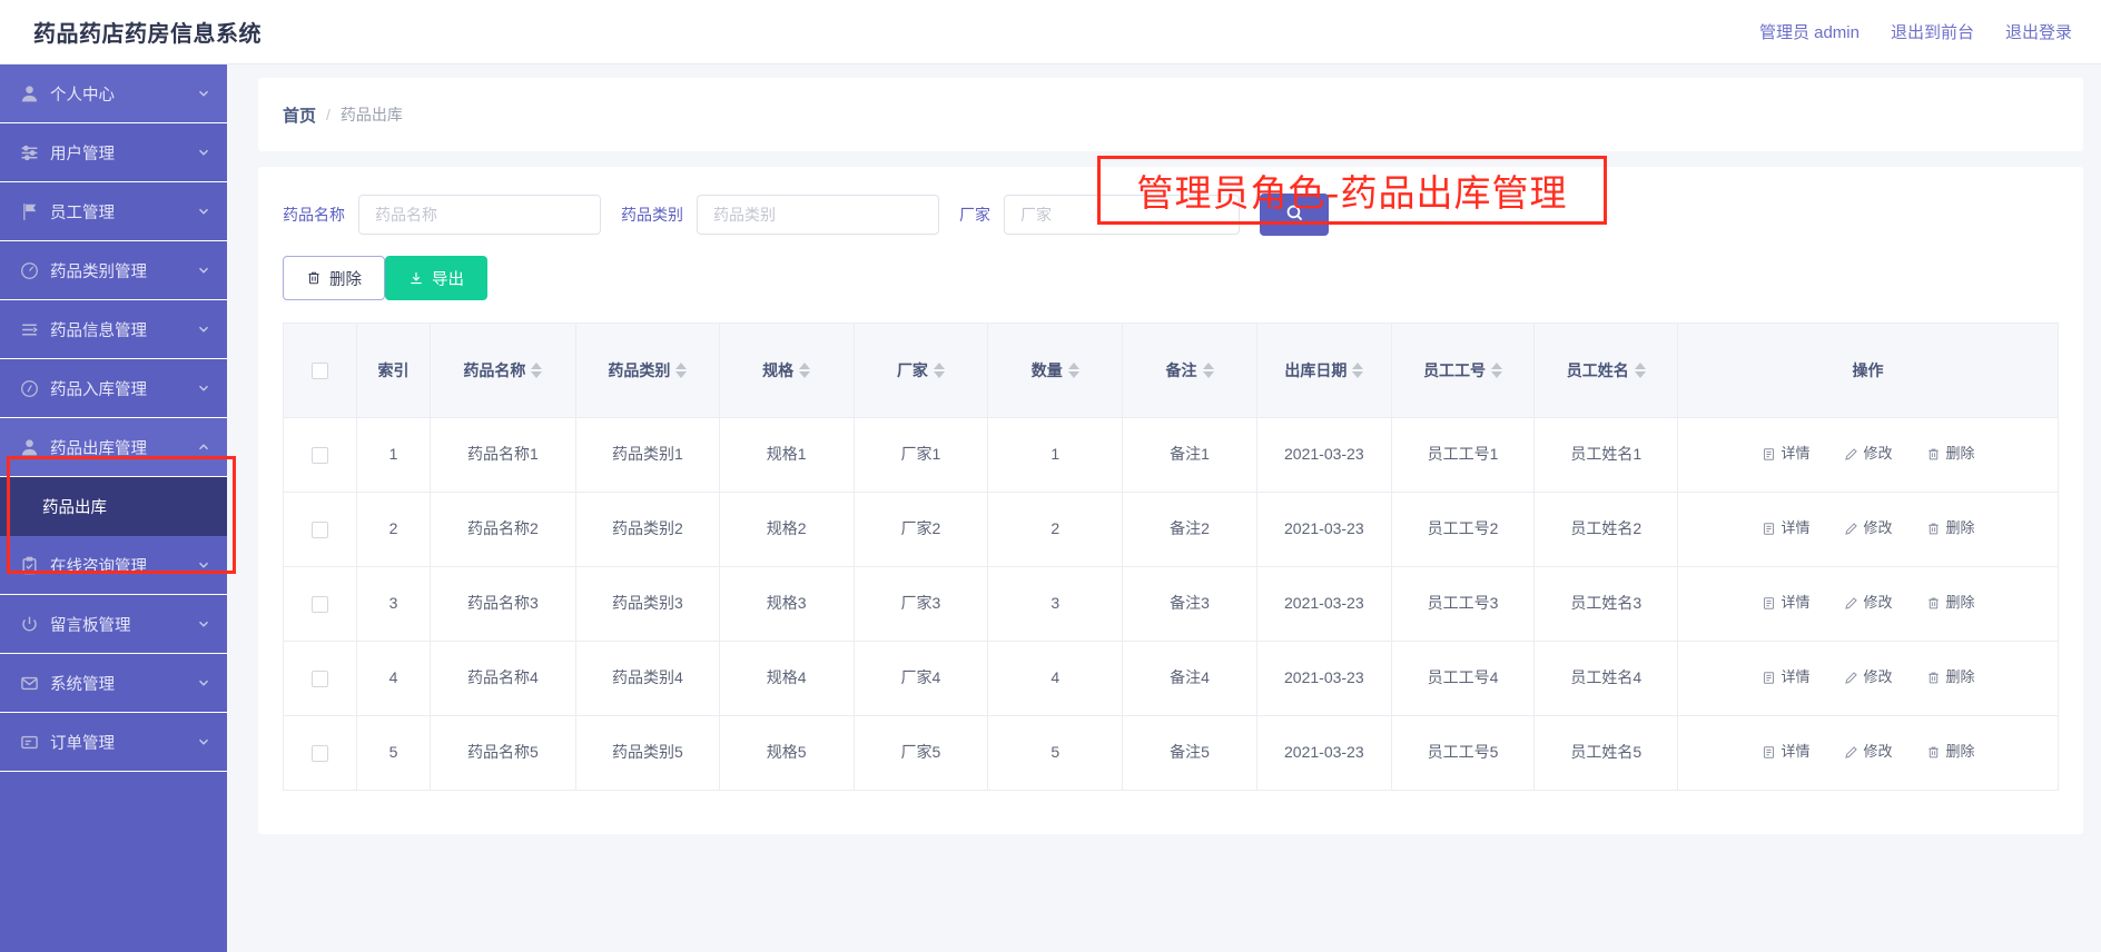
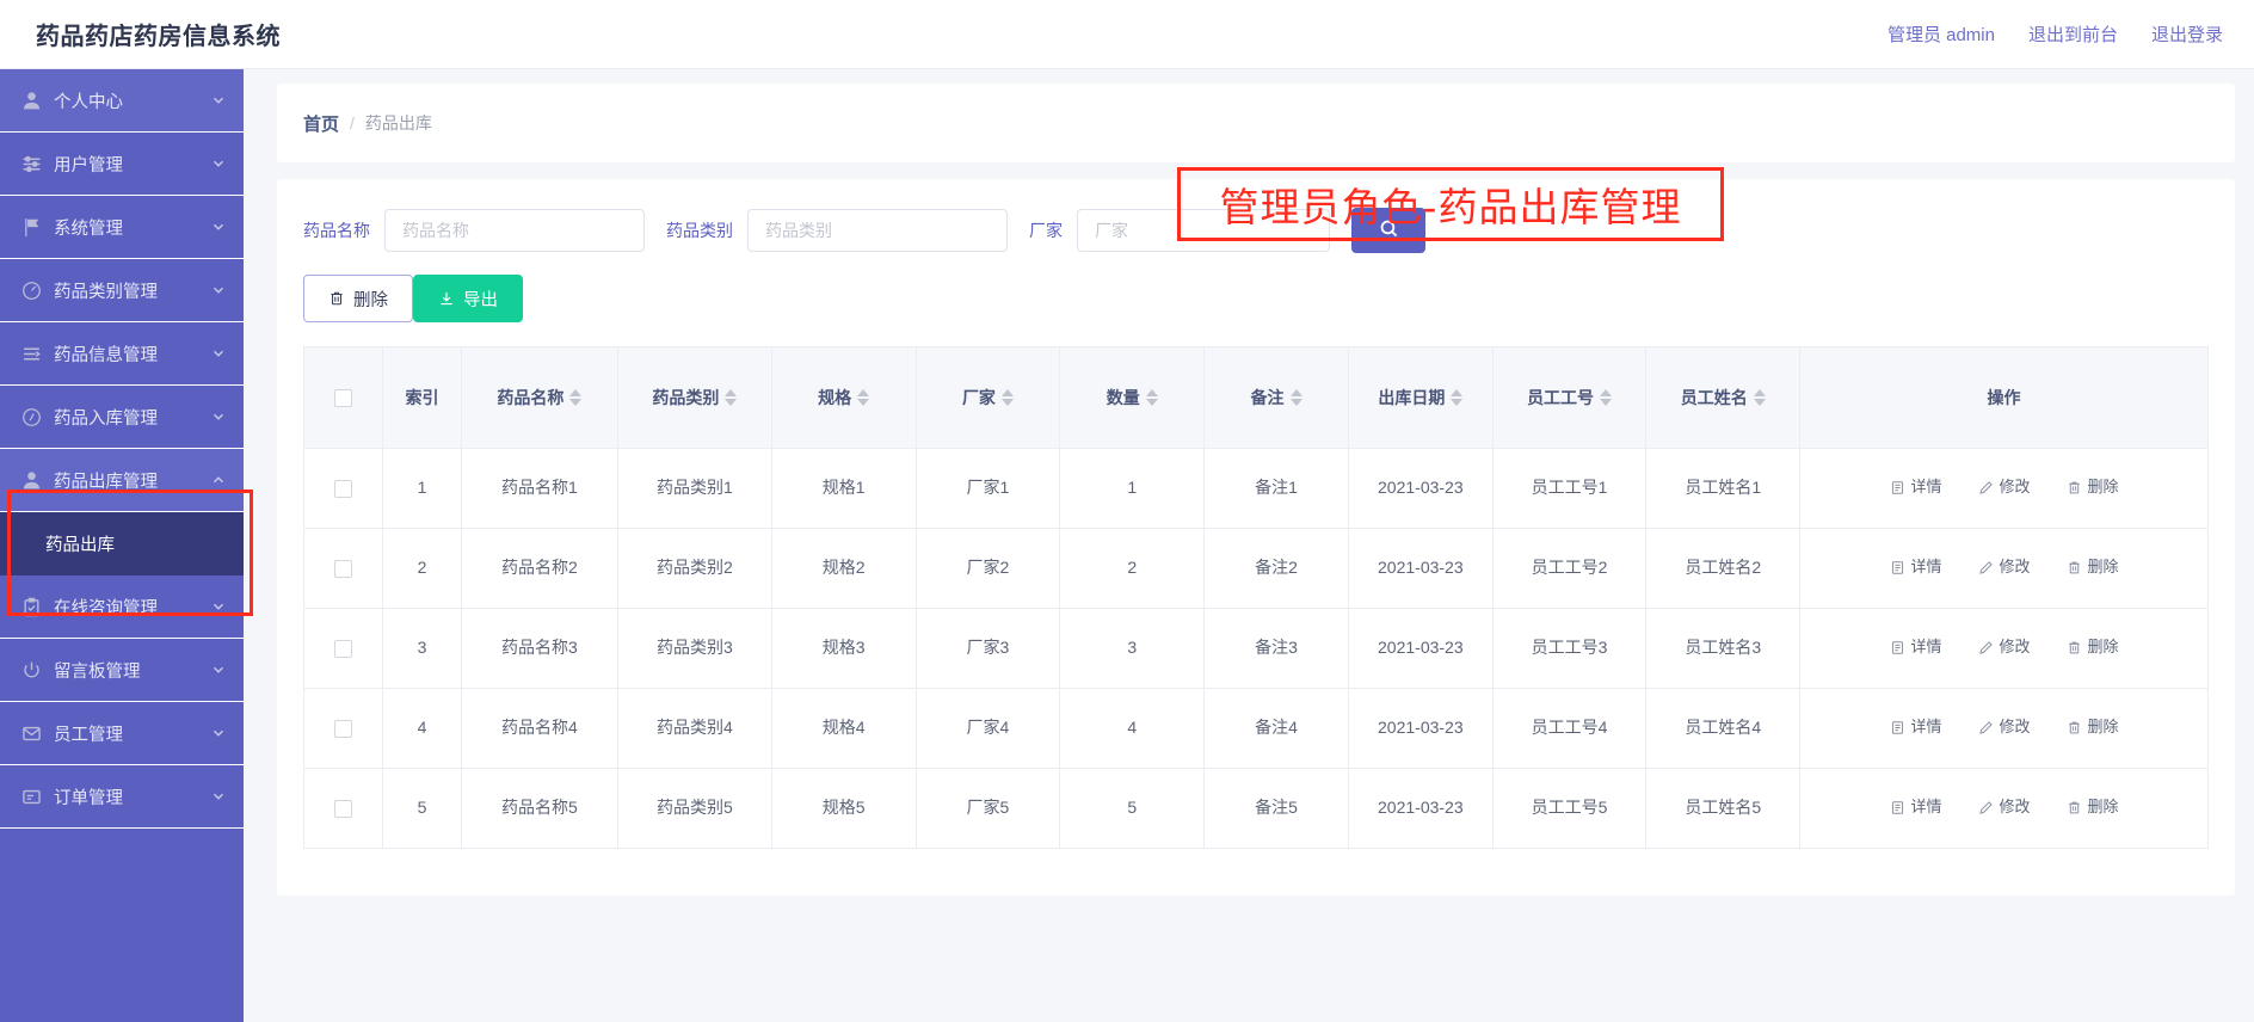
  药品药店药房信息系统
  管理员 admin
  退出到前台
  退出登录
  个人中心
  用户管理
- 员工管理
+ 系统管理
  药品类别管理
  药品信息管理
  药品入库管理
  药品出库管理
  药品出库
  在线咨询管理
  留言板管理
- 系统管理
+ 员工管理
  订单管理
  首页
  /
  药品出库
  管理员角色-药品出库管理
  药品名称
  药品名称
  药品类别
  药品类别
  厂家
  厂家
  删除
  导出
  	索引	药品名称	药品类别	规格	厂家	数量	备注	出库日期	员工工号	员工姓名	操作
  	1	药品名称1	药品类别1	规格1	厂家1	1	备注1	2021-03-23	员工工号1	员工姓名1	详情 修改 删除
  	2	药品名称2	药品类别2	规格2	厂家2	2	备注2	2021-03-23	员工工号2	员工姓名2	详情 修改 删除
  	3	药品名称3	药品类别3	规格3	厂家3	3	备注3	2021-03-23	员工工号3	员工姓名3	详情 修改 删除
  	4	药品名称4	药品类别4	规格4	厂家4	4	备注4	2021-03-23	员工工号4	员工姓名4	详情 修改 删除
  	5	药品名称5	药品类别5	规格5	厂家5	5	备注5	2021-03-23	员工工号5	员工姓名5	详情 修改 删除
